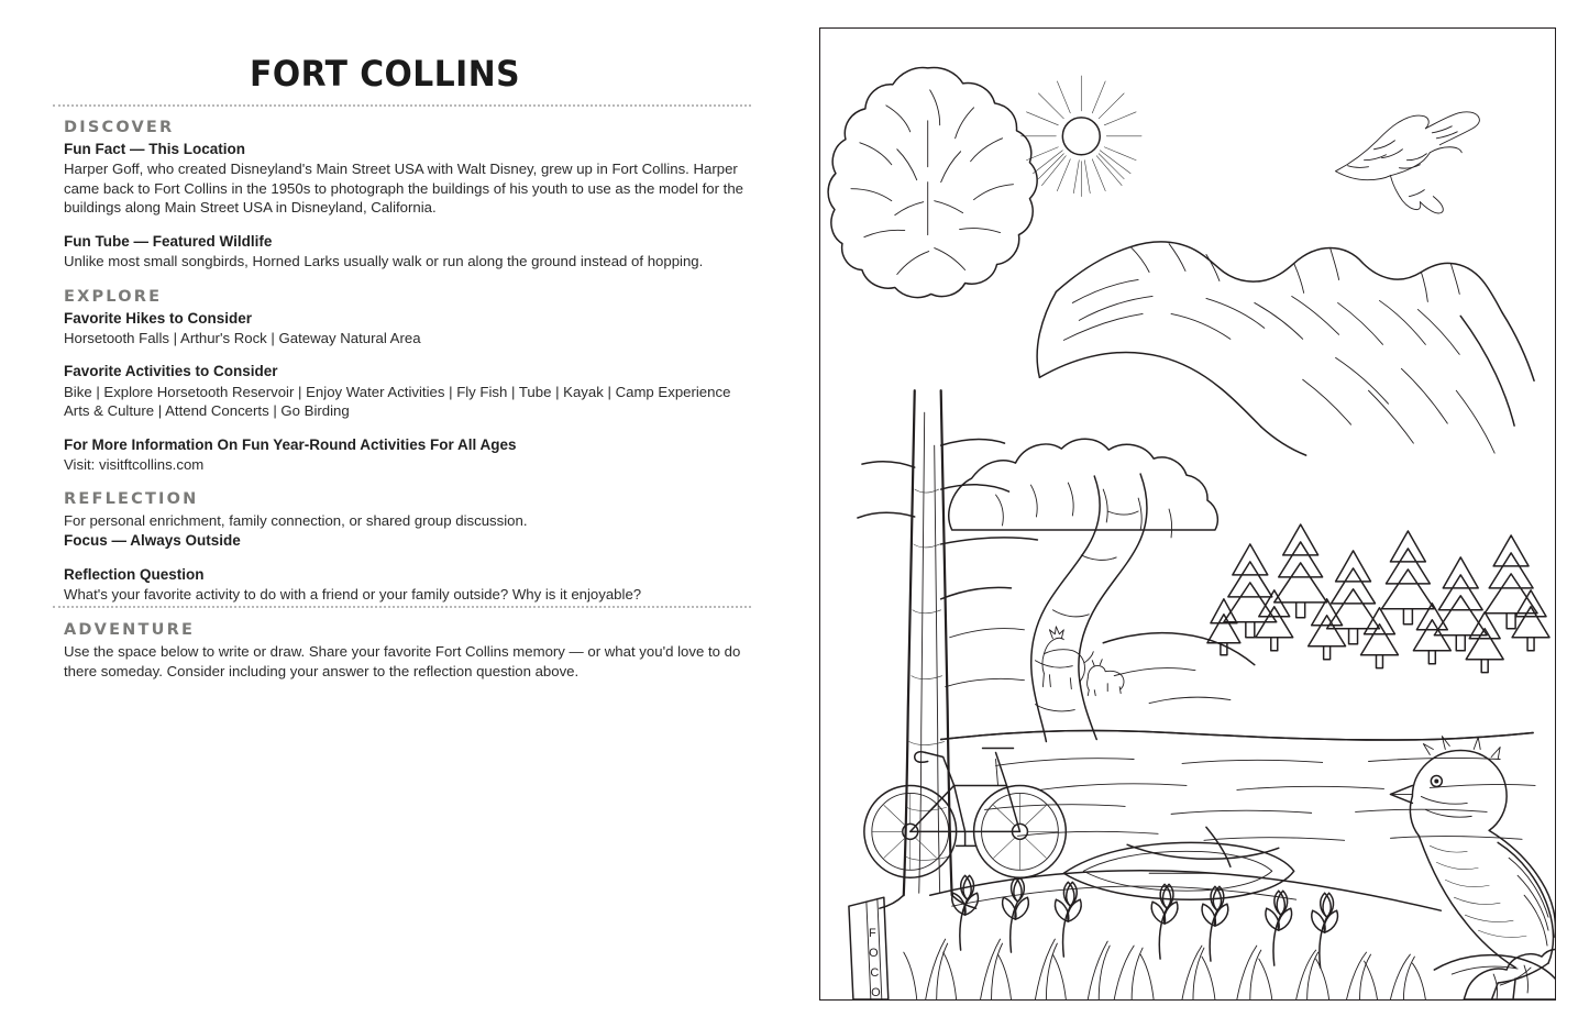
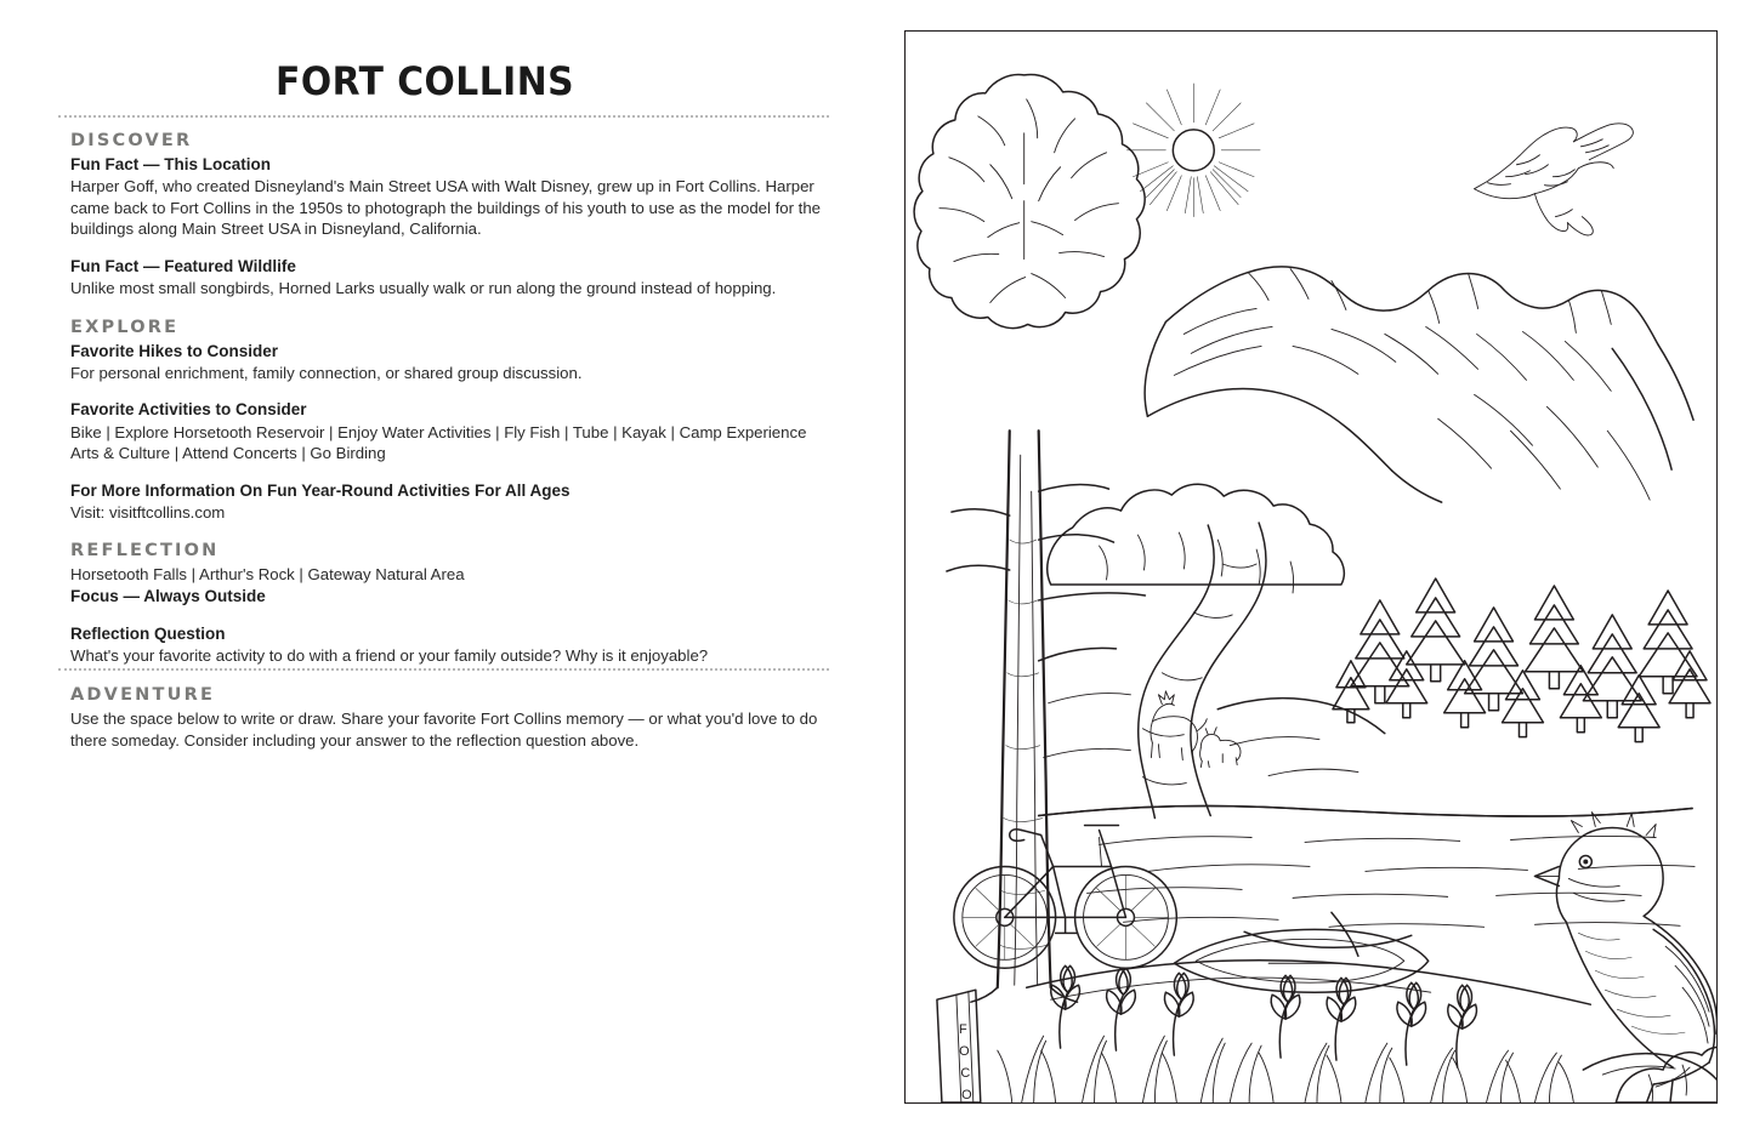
  FORT COLLINS
  DISCOVER
  Fun Fact — This Location
  Harper Goff, who created Disneyland's Main Street USA with Walt Disney, grew up in Fort Collins. Harper came back to Fort Collins in the 1950s to photograph the buildings of his youth to use as the model for the buildings along Main Street USA in Disneyland, California.
- Fun Tube — Featured Wildlife
+ Fun Fact — Featured Wildlife
  Unlike most small songbirds, Horned Larks usually walk or run along the ground instead of hopping.
  EXPLORE
  Favorite Hikes to Consider
- Horsetooth Falls | Arthur's Rock | Gateway Natural Area
+ For personal enrichment, family connection, or shared group discussion.
  Favorite Activities to Consider
  Bike | Explore Horsetooth Reservoir | Enjoy Water Activities | Fly Fish | Tube | Kayak | Camp Experience Arts & Culture | Attend Concerts | Go Birding
  For More Information On Fun Year-Round Activities For All Ages
  Visit: visitftcollins.com
  REFLECTION
- For personal enrichment, family connection, or shared group discussion.
+ Horsetooth Falls | Arthur's Rock | Gateway Natural Area
  Focus — Always Outside
  Reflection Question
  What's your favorite activity to do with a friend or your family outside? Why is it enjoyable?
  ADVENTURE
  Use the space below to write or draw. Share your favorite Fort Collins memory — or what you'd love to do there someday. Consider including your answer to the reflection question above.
  F
  O
  C
  O
